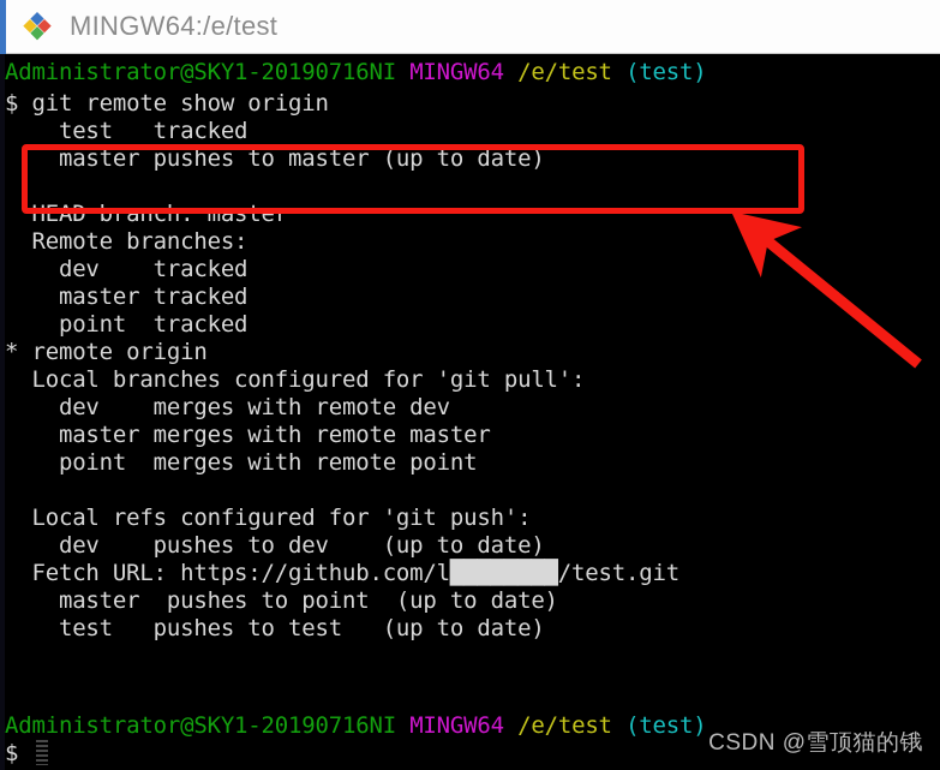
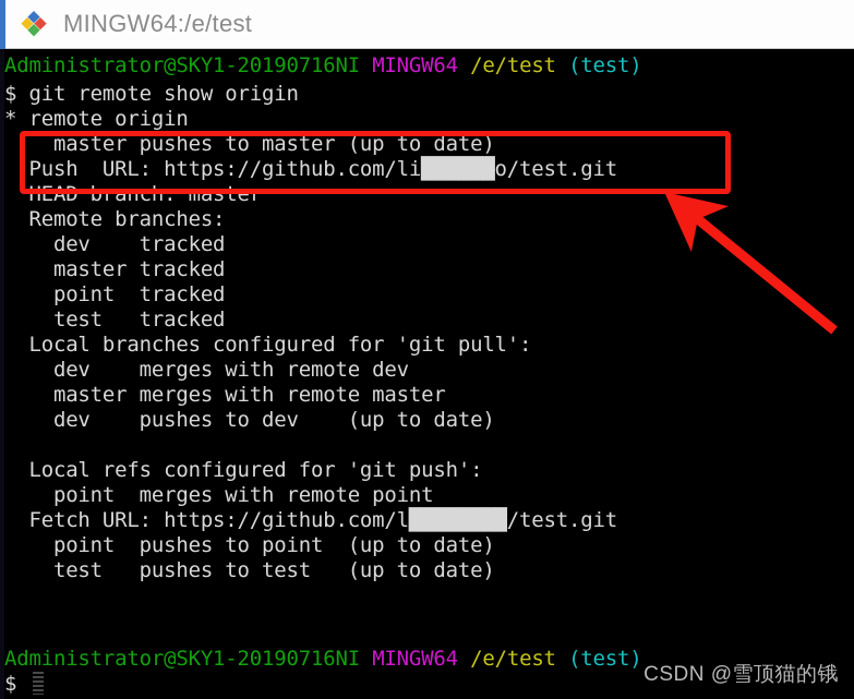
  MINGW64:/e/test
  Administrator@SKY1-20190716NI MINGW64 /e/test (test)
  $ git remote show origin
- test tracked
+ * remote origin
  master pushes to master (up to date)
+ Push URL: https://github.com/li██████o/test.git
  HEAD branch: master
  Remote branches:
  dev tracked
  master tracked
  point tracked
- * remote origin
+ test tracked
  Local branches configured for 'git pull':
  dev merges with remote dev
  master merges with remote master
- point merges with remote point
+ dev pushes to dev (up to date)
  Local refs configured for 'git push':
- dev pushes to dev (up to date)
+ point merges with remote point
  Fetch URL: https://github.com/l████████/test.git
- master pushes to point (up to date)
+ point pushes to point (up to date)
  test pushes to test (up to date)
  Administrator@SKY1-20190716NI MINGW64 /e/test (test)
  $
  CSDN @雪顶猫的锇
